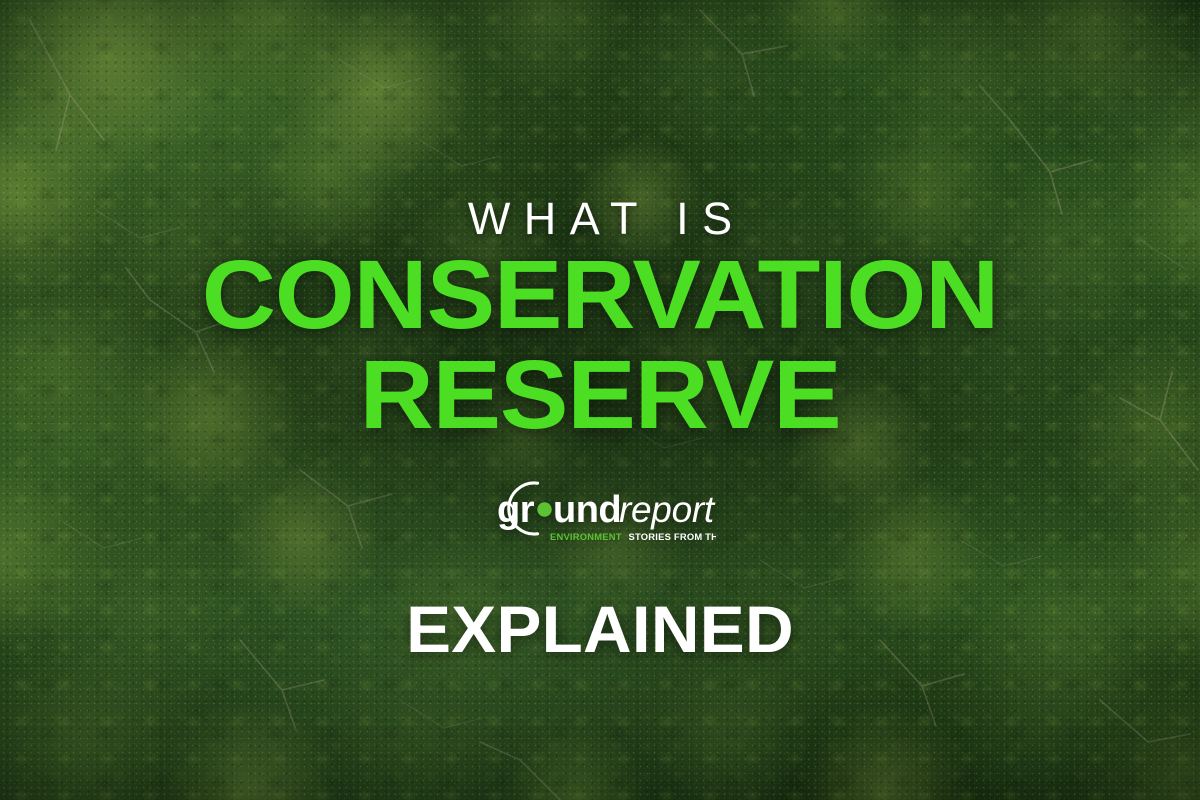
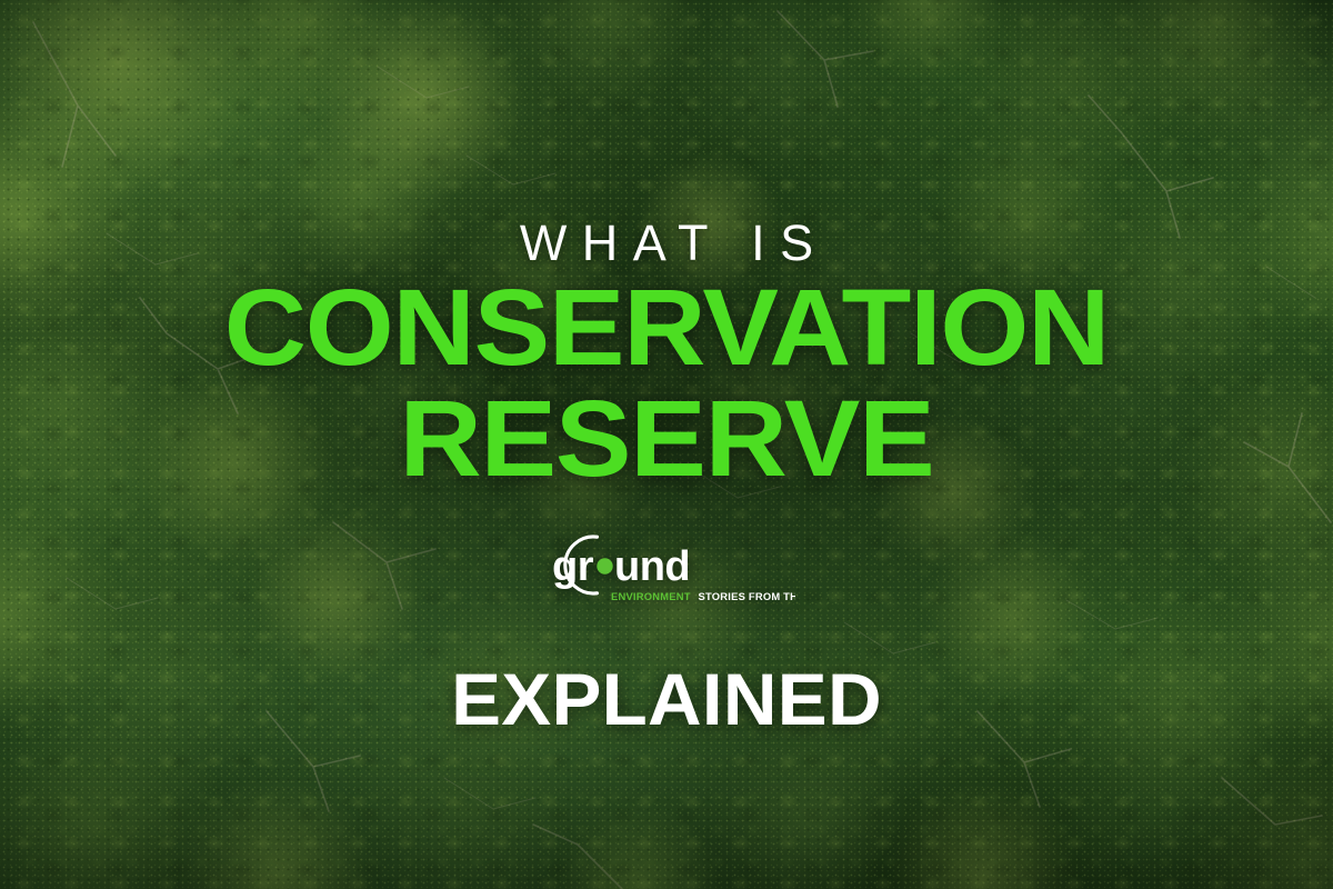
  WHAT IS
  CONSERVATION
  RESERVE
  gr
  und
- report
  ENVIRONMENT STORIES FROM TH
  EXPLAINED
